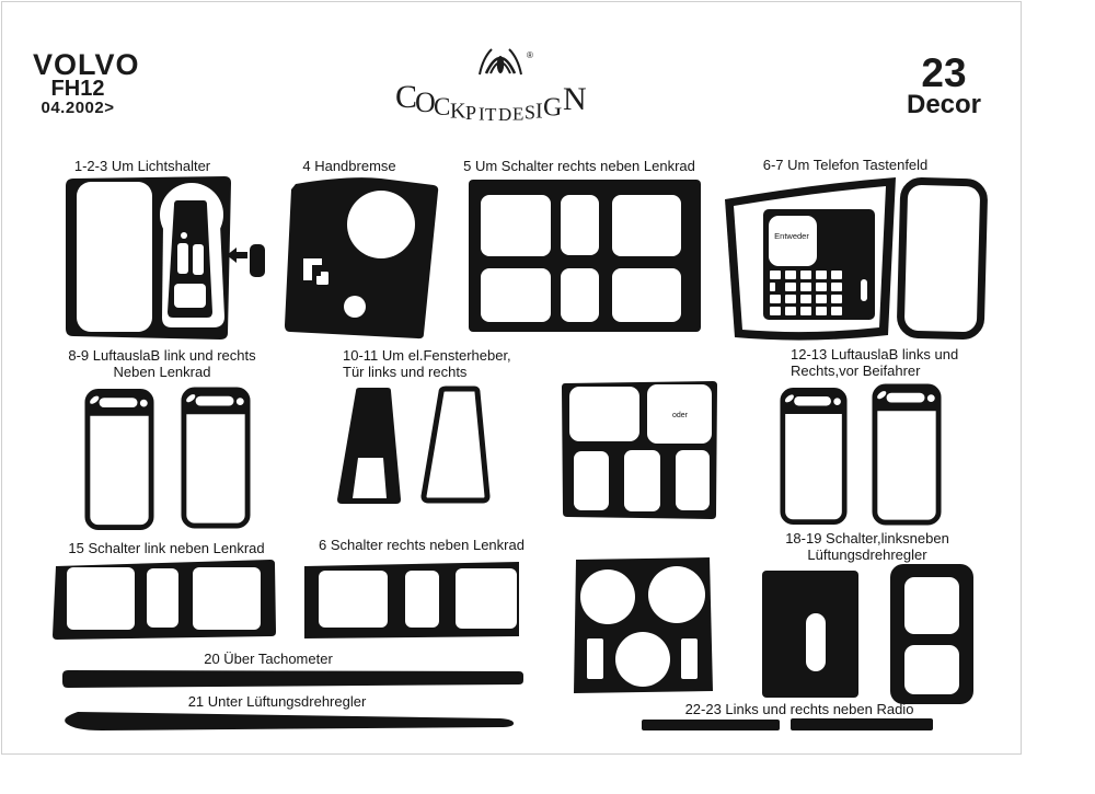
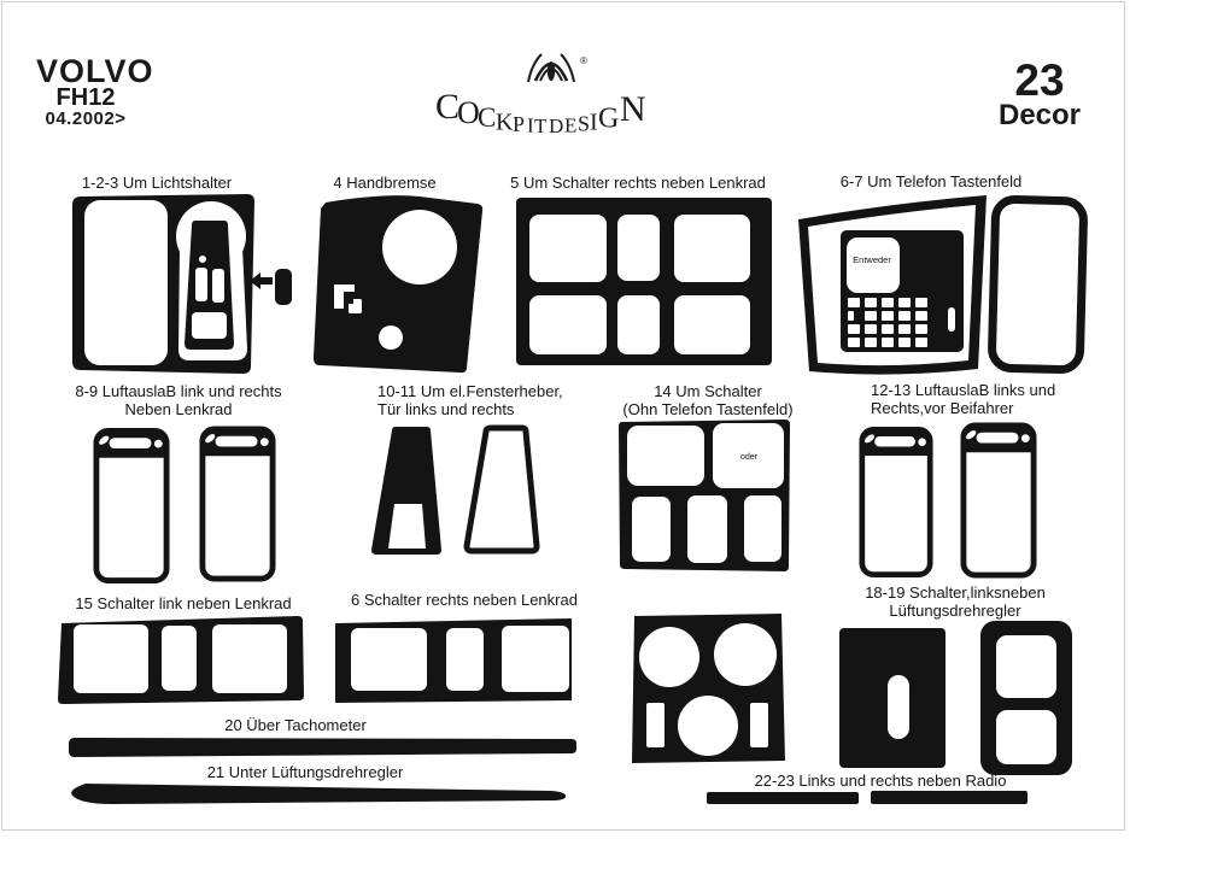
  VOLVO
  FH12
  04.2002>
  ®
  C
  O
  C
  K
  P
  I
  T
  D
  E
  S
  I
  G
  N
  23
  Decor
  1-2-3 Um Lichtshalter
  4 Handbremse
  5 Um Schalter rechts neben Lenkrad
  6-7 Um Telefon Tastenfeld
  Entweder
  8-9 LuftauslaB link und rechts
  Neben Lenkrad
  10-11 Um el.Fensterheber,
  Tür links und rechts
+ 14 Um Schalter
+ (Ohn Telefon Tastenfeld)
  12-13 LuftauslaB links und
  Rechts,vor Beifahrer
  15 Schalter link neben Lenkrad
  6 Schalter rechts neben Lenkrad
  18-19 Schalter,linksneben
  Lüftungsdrehregler
  20 Über Tachometer
  21 Unter Lüftungsdrehregler
  22-23 Links und rechts neben Radio
